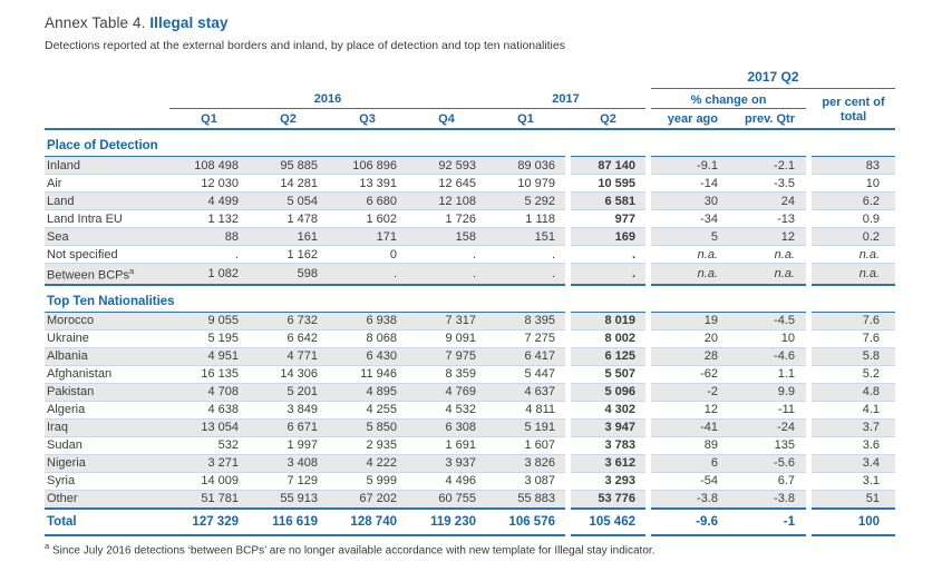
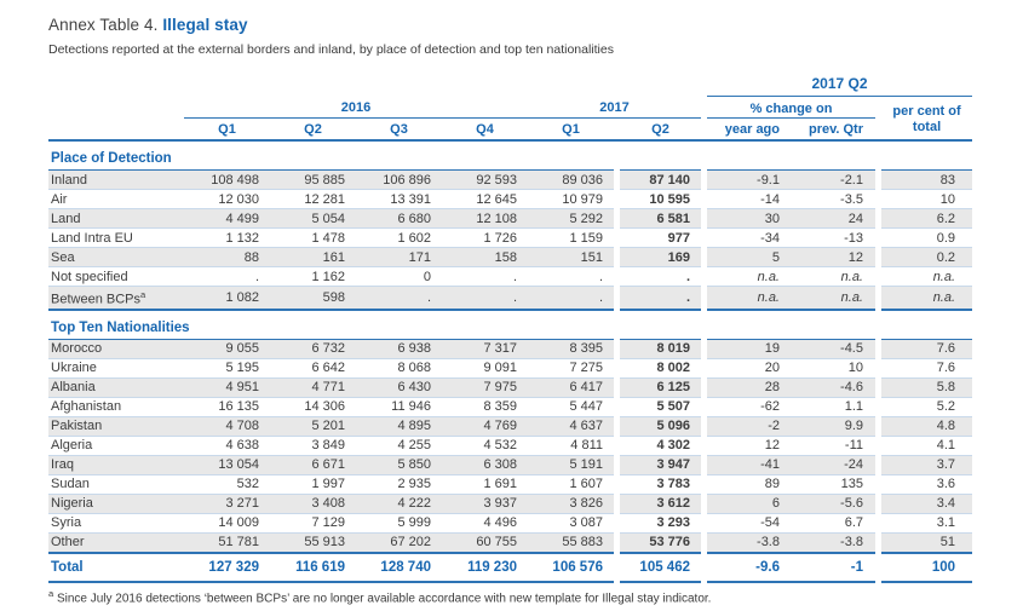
  Annex Table 4. Illegal stay
  Detections reported at the external borders and inland, by place of detection and top ten nationalities
  	2017 Q2
  	2016	2017		% change on		per cent of total
  	Q1	Q2	Q3	Q4	Q1		Q2		year ago	prev. Qtr
  Place of Detection
  Inland	108 498	95 885	106 896	92 593	89 036		87 140		-9.1	-2.1		83
- Air	12 030	14 281	13 391	12 645	10 979		10 595		-14	-3.5		10
+ Air	12 030	12 281	13 391	12 645	10 979		10 595		-14	-3.5		10
  Land	4 499	5 054	6 680	12 108	5 292		6 581		30	24		6.2
- Land Intra EU	1 132	1 478	1 602	1 726	1 118		977		-34	-13		0.9
+ Land Intra EU	1 132	1 478	1 602	1 726	1 159		977		-34	-13		0.9
  Sea	88	161	171	158	151		169		5	12		0.2
  Not specified	.	1 162	0	.	.		.		n.a.	n.a.		n.a.
  Between BCPsa	1 082	598	.	.	.		.		n.a.	n.a.		n.a.
  Top Ten Nationalities
  Morocco	9 055	6 732	6 938	7 317	8 395		8 019		19	-4.5		7.6
  Ukraine	5 195	6 642	8 068	9 091	7 275		8 002		20	10		7.6
  Albania	4 951	4 771	6 430	7 975	6 417		6 125		28	-4.6		5.8
  Afghanistan	16 135	14 306	11 946	8 359	5 447		5 507		-62	1.1		5.2
  Pakistan	4 708	5 201	4 895	4 769	4 637		5 096		-2	9.9		4.8
  Algeria	4 638	3 849	4 255	4 532	4 811		4 302		12	-11		4.1
  Iraq	13 054	6 671	5 850	6 308	5 191		3 947		-41	-24		3.7
  Sudan	532	1 997	2 935	1 691	1 607		3 783		89	135		3.6
  Nigeria	3 271	3 408	4 222	3 937	3 826		3 612		6	-5.6		3.4
  Syria	14 009	7 129	5 999	4 496	3 087		3 293		-54	6.7		3.1
  Other	51 781	55 913	67 202	60 755	55 883		53 776		-3.8	-3.8		51
  Total	127 329	116 619	128 740	119 230	106 576		105 462		-9.6	-1		100
  a Since July 2016 detections ‘between BCPs’ are no longer available accordance with new template for Illegal stay indicator.
